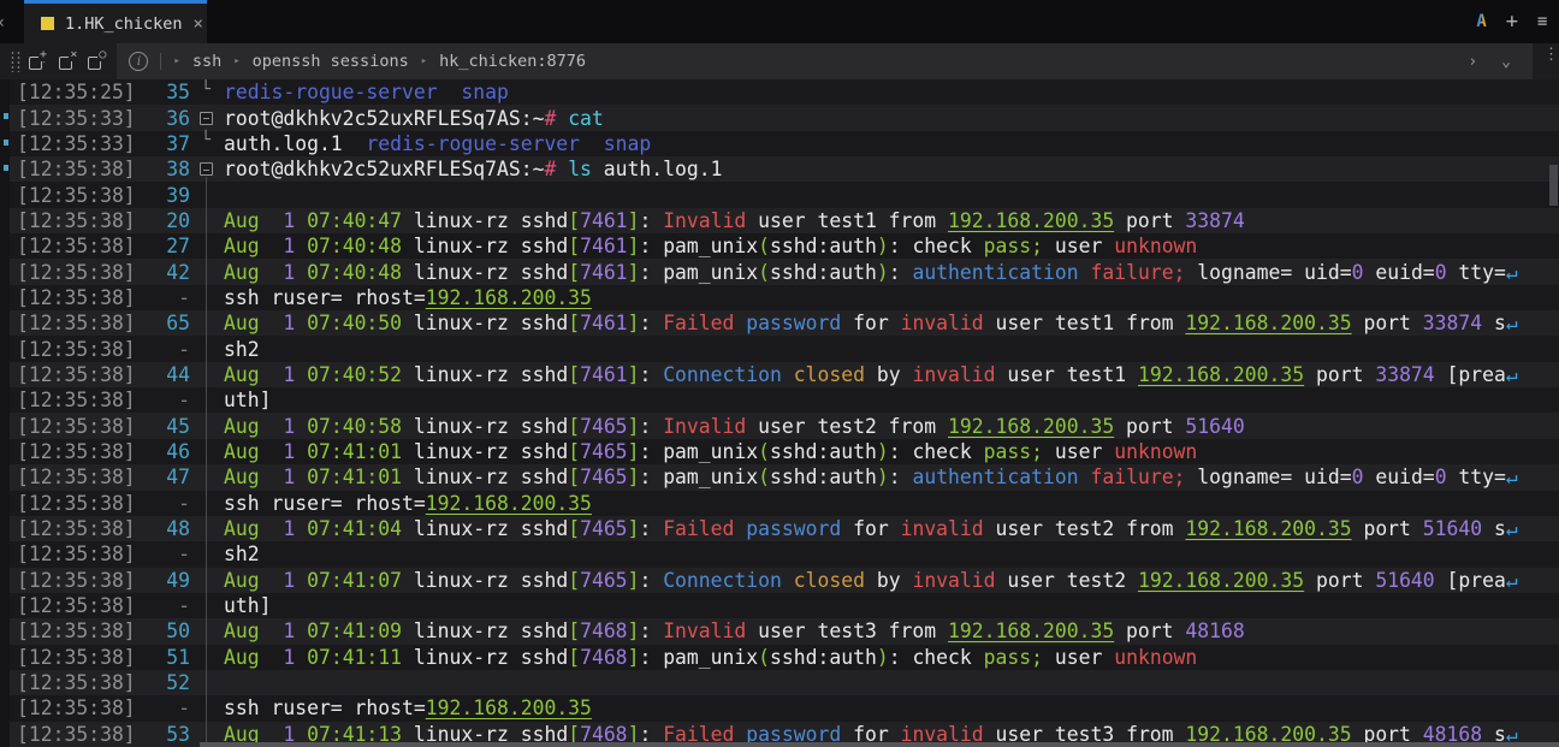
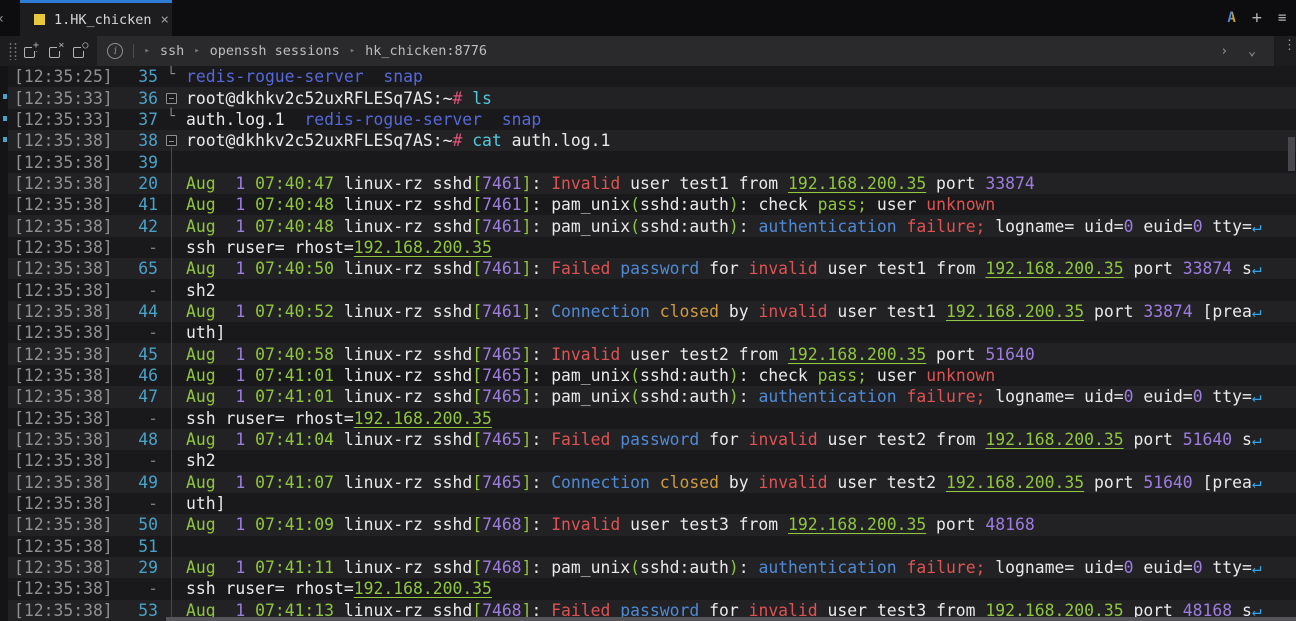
  1.HK_chicken
  ×
  A
  +
  ≡
  +
  ▾
  ×
  ○
  i
  ▸
  ssh
  ▸
  openssh sessions
  ▸
  hk_chicken:8776
  ›
  ⌄
  ⋮
  [12:35:25]
  35
  └
  redis-rogue-server snap
  [12:35:33]
  36
- root@dkhkv2c52uxRFLESq7AS:~# cat
+ root@dkhkv2c52uxRFLESq7AS:~# ls
  [12:35:33]
  37
  └
  auth.log.1 redis-rogue-server snap
  [12:35:38]
  38
- root@dkhkv2c52uxRFLESq7AS:~# ls auth.log.1
+ root@dkhkv2c52uxRFLESq7AS:~# cat auth.log.1
  [12:35:38]
  39
  [12:35:38]
  20
  Aug 1 07:40:47 linux-rz sshd[7461]: Invalid user test1 from 192.168.200.35 port 33874
  [12:35:38]
- 27
+ 41
  Aug 1 07:40:48 linux-rz sshd[7461]: pam_unix(sshd:auth): check pass; user unknown
  [12:35:38]
  42
  Aug 1 07:40:48 linux-rz sshd[7461]: pam_unix(sshd:auth): authentication failure; logname= uid=0 euid=0 tty=↵
  [12:35:38]
  -
  ssh ruser= rhost=192.168.200.35
  [12:35:38]
  65
  Aug 1 07:40:50 linux-rz sshd[7461]: Failed password for invalid user test1 from 192.168.200.35 port 33874 s↵
  [12:35:38]
  -
  sh2
  [12:35:38]
  44
  Aug 1 07:40:52 linux-rz sshd[7461]: Connection closed by invalid user test1 192.168.200.35 port 33874 [prea↵
  [12:35:38]
  -
  uth]
  [12:35:38]
  45
  Aug 1 07:40:58 linux-rz sshd[7465]: Invalid user test2 from 192.168.200.35 port 51640
  [12:35:38]
  46
  Aug 1 07:41:01 linux-rz sshd[7465]: pam_unix(sshd:auth): check pass; user unknown
  [12:35:38]
  47
  Aug 1 07:41:01 linux-rz sshd[7465]: pam_unix(sshd:auth): authentication failure; logname= uid=0 euid=0 tty=↵
  [12:35:38]
  -
  ssh ruser= rhost=192.168.200.35
  [12:35:38]
  48
  Aug 1 07:41:04 linux-rz sshd[7465]: Failed password for invalid user test2 from 192.168.200.35 port 51640 s↵
  [12:35:38]
  -
  sh2
  [12:35:38]
  49
  Aug 1 07:41:07 linux-rz sshd[7465]: Connection closed by invalid user test2 192.168.200.35 port 51640 [prea↵
  [12:35:38]
  -
  uth]
  [12:35:38]
  50
  Aug 1 07:41:09 linux-rz sshd[7468]: Invalid user test3 from 192.168.200.35 port 48168
  [12:35:38]
  51
- Aug 1 07:41:11 linux-rz sshd[7468]: pam_unix(sshd:auth): check pass; user unknown
  [12:35:38]
- 52
+ 29
+ Aug 1 07:41:11 linux-rz sshd[7468]: pam_unix(sshd:auth): authentication failure; logname= uid=0 euid=0 tty=↵
  [12:35:38]
  -
  ssh ruser= rhost=192.168.200.35
  [12:35:38]
  53
  Aug 1 07:41:13 linux-rz sshd[7468]: Failed password for invalid user test3 from 192.168.200.35 port 48168 s↵
